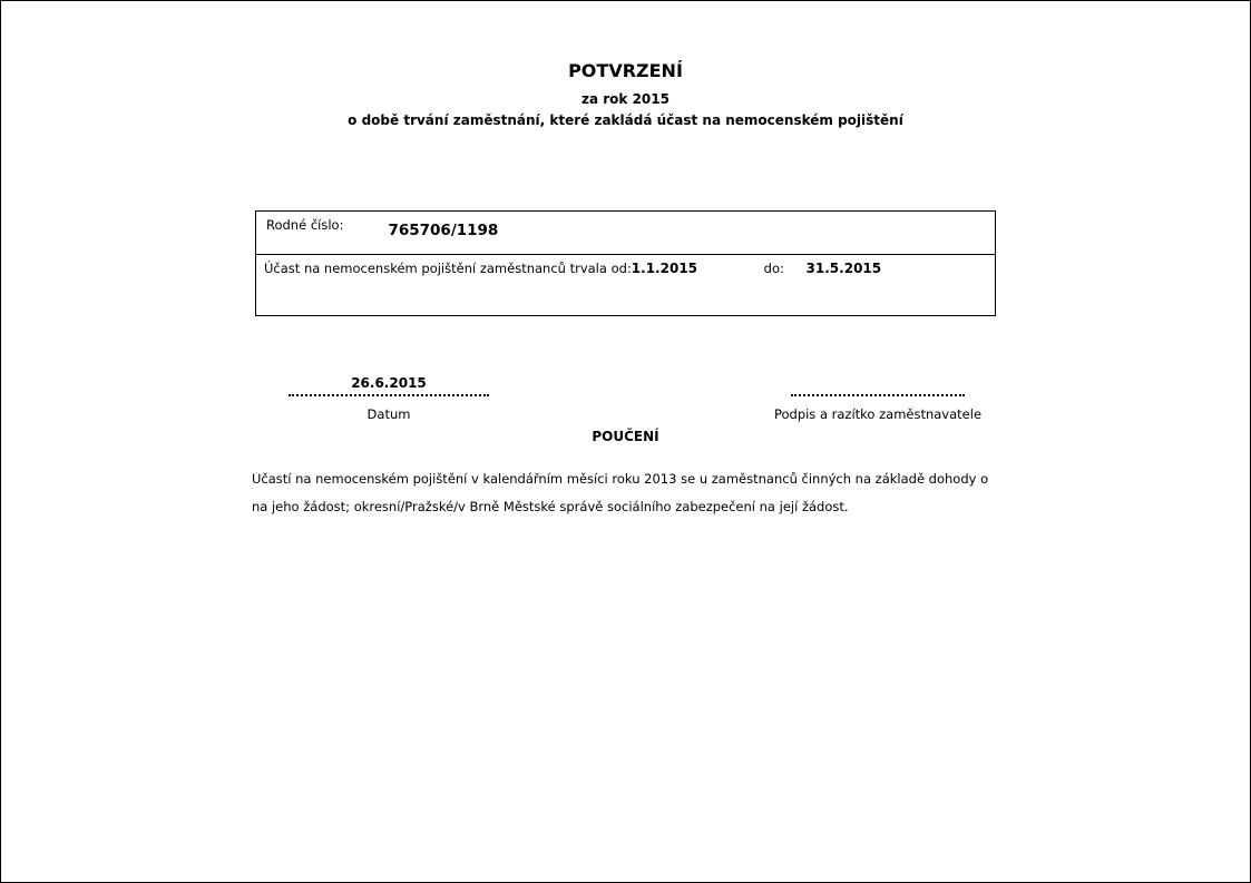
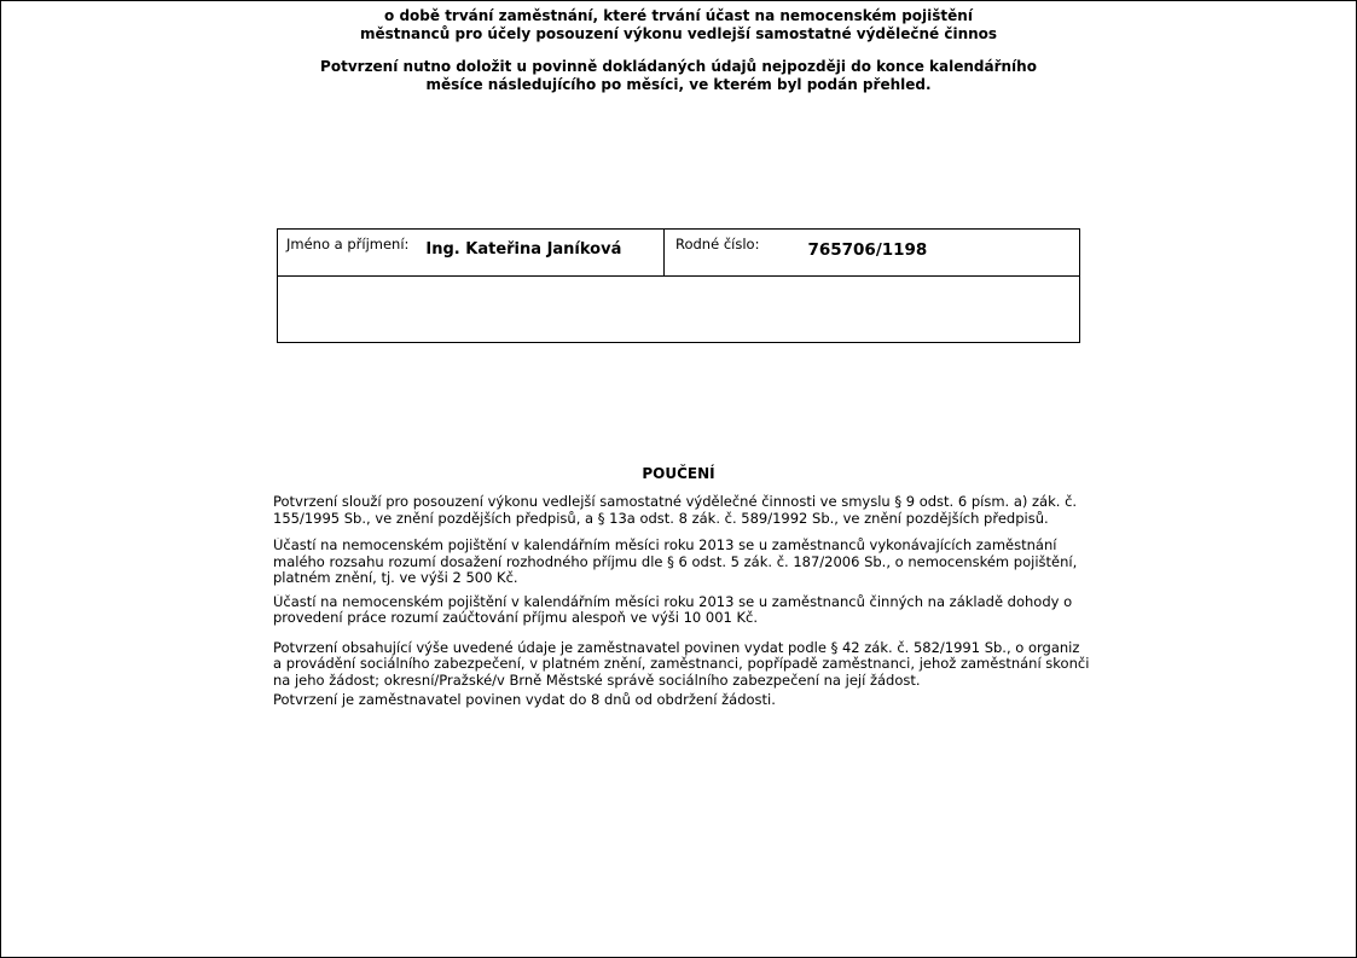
- POTVRZENÍ
- za rok 2015
- o době trvání zaměstnání, které zakládá účast na nemocenském pojištění
+ o době trvání zaměstnání, které trvání účast na nemocenském pojištění
+ městnanců pro účely posouzení výkonu vedlejší samostatné výdělečné činnos
+ Potvrzení nutno doložit u povinně dokládaných údajů nejpozději do konce kalendářního
+ měsíce následujícího po měsíci, ve kterém byl podán přehled.
+ Jméno a příjmení:
+ Ing. Kateřina Janíková
  Rodné číslo:
  765706/1198
- Účast na nemocenském pojištění zaměstnanců trvala od:1.1.2015 do: 31.5.2015
- 26.6.2015
- Datum
- Podpis a razítko zaměstnavatele
  POUČENÍ
+ Potvrzení slouží pro posouzení výkonu vedlejší samostatné výdělečné činnosti ve smyslu § 9 odst. 6 písm. a) zák. č.
+ 155/1995 Sb., ve znění pozdějších předpisů, a § 13a odst. 8 zák. č. 589/1992 Sb., ve znění pozdějších předpisů.
+ Účastí na nemocenském pojištění v kalendářním měsíci roku 2013 se u zaměstnanců vykonávajících zaměstnání
+ malého rozsahu rozumí dosažení rozhodného příjmu dle § 6 odst. 5 zák. č. 187/2006 Sb., o nemocenském pojištění,
+ platném znění, tj. ve výši 2 500 Kč.
  Účastí na nemocenském pojištění v kalendářním měsíci roku 2013 se u zaměstnanců činných na základě dohody o
+ provedení práce rozumí zaúčtování příjmu alespoň ve výši 10 001 Kč.
+ Potvrzení obsahující výše uvedené údaje je zaměstnavatel povinen vydat podle § 42 zák. č. 582/1991 Sb., o organiz
+ a provádění sociálního zabezpečení, v platném znění, zaměstnanci, popřípadě zaměstnanci, jehož zaměstnání skonči
  na jeho žádost; okresní/Pražské/v Brně Městské správě sociálního zabezpečení na její žádost.
+ Potvrzení je zaměstnavatel povinen vydat do 8 dnů od obdržení žádosti.
